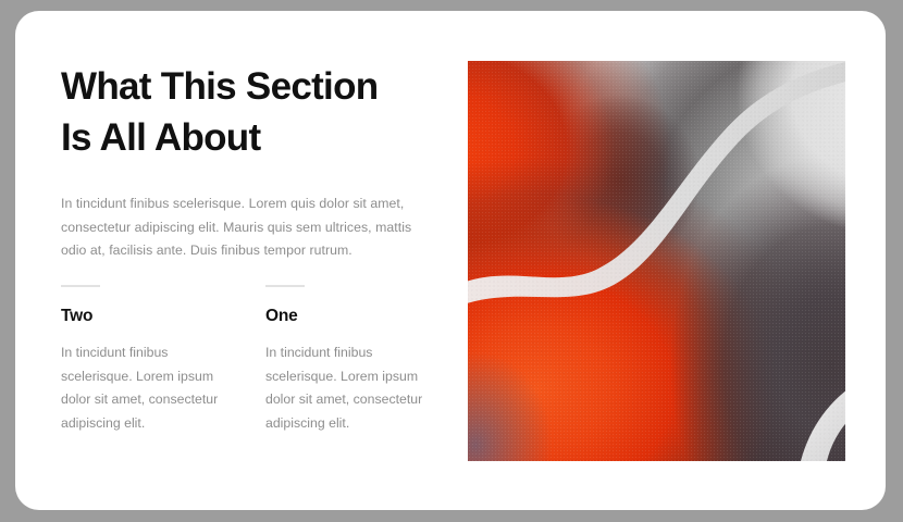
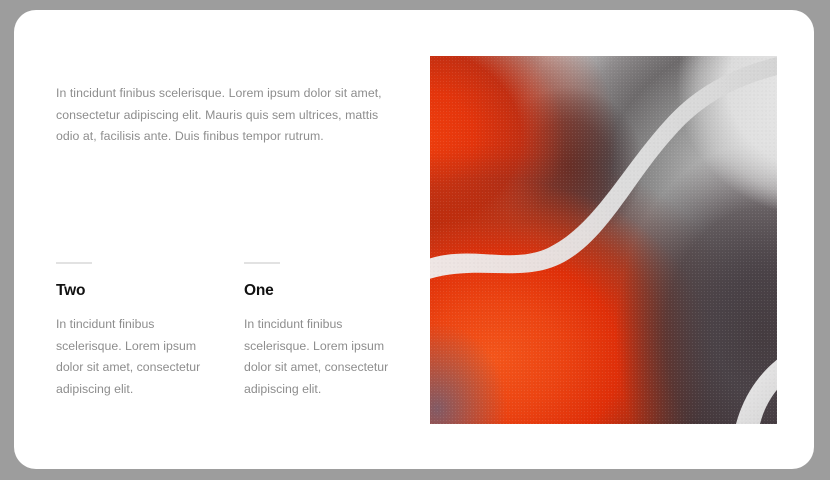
- What This Section
- Is All About
- In tincidunt finibus scelerisque. Lorem quis dolor sit amet, consectetur adipiscing elit. Mauris quis sem ultrices, mattis odio at, facilisis ante. Duis finibus tempor rutrum.
+ In tincidunt finibus scelerisque. Lorem ipsum dolor sit amet, consectetur adipiscing elit. Mauris quis sem ultrices, mattis odio at, facilisis ante. Duis finibus tempor rutrum.
  Two
  In tincidunt finibus scelerisque. Lorem ipsum dolor sit amet, consectetur adipiscing elit.
  One
  In tincidunt finibus scelerisque. Lorem ipsum dolor sit amet, consectetur adipiscing elit.
